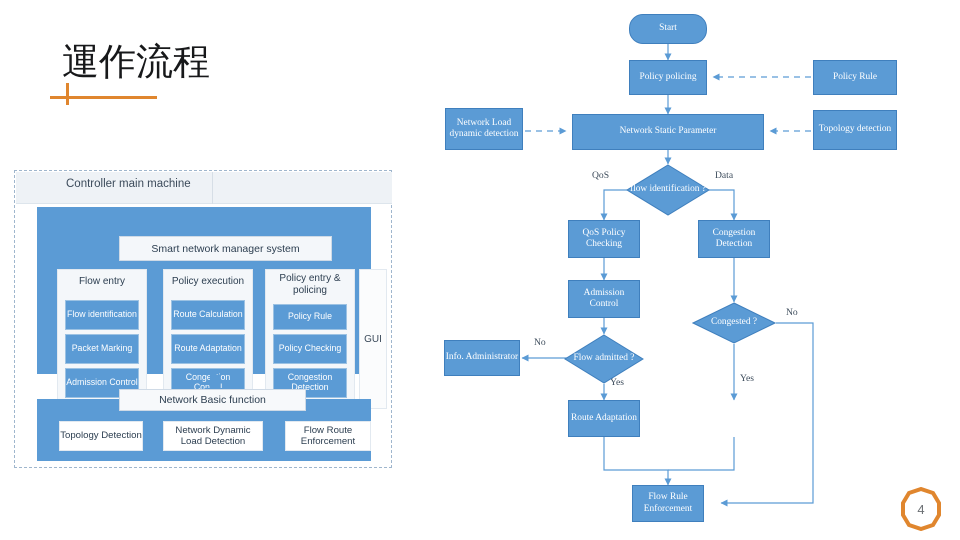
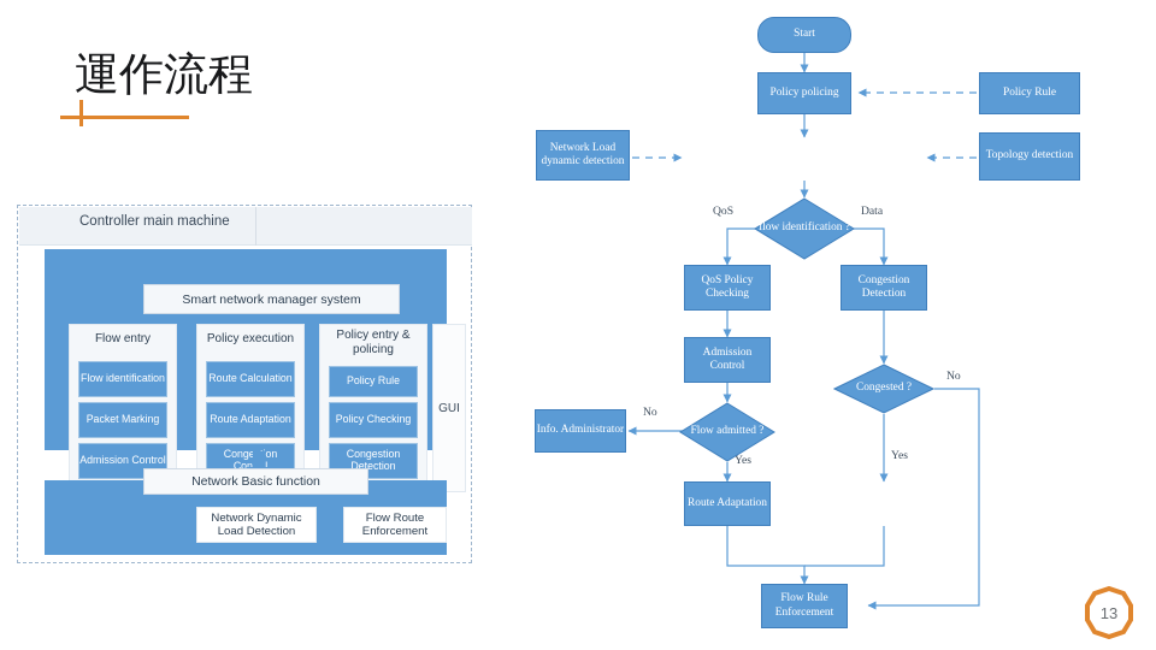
  運作流程
- 4
+ 13
  Controller main machine
  Smart network manager system
  Flow entry
  Flow identification
  Packet Marking
  Admission Control
  Policy execution
  Route Calculation
  Route Adaptation
  Policy entry & policing
  Policy Rule
  Policy Checking
  Congestion Detection
  GUI
  Network Basic function
- Topology Detection
  Network Dynamic Load Detection
  Flow Route Enforcement
  Start
  Policy policing
  Policy Rule
  Network Load dynamic detection
- Network Static Parameter
  Topology detection
  flow identification ?
  QoS
  Data
  QoS Policy Checking
  Congestion Detection
  Admission Control
  Congested ?
  No
  Yes
  Info. Administrator
  Flow admitted ?
  No
  Yes
  Route Adaptation
  Flow Rule Enforcement
